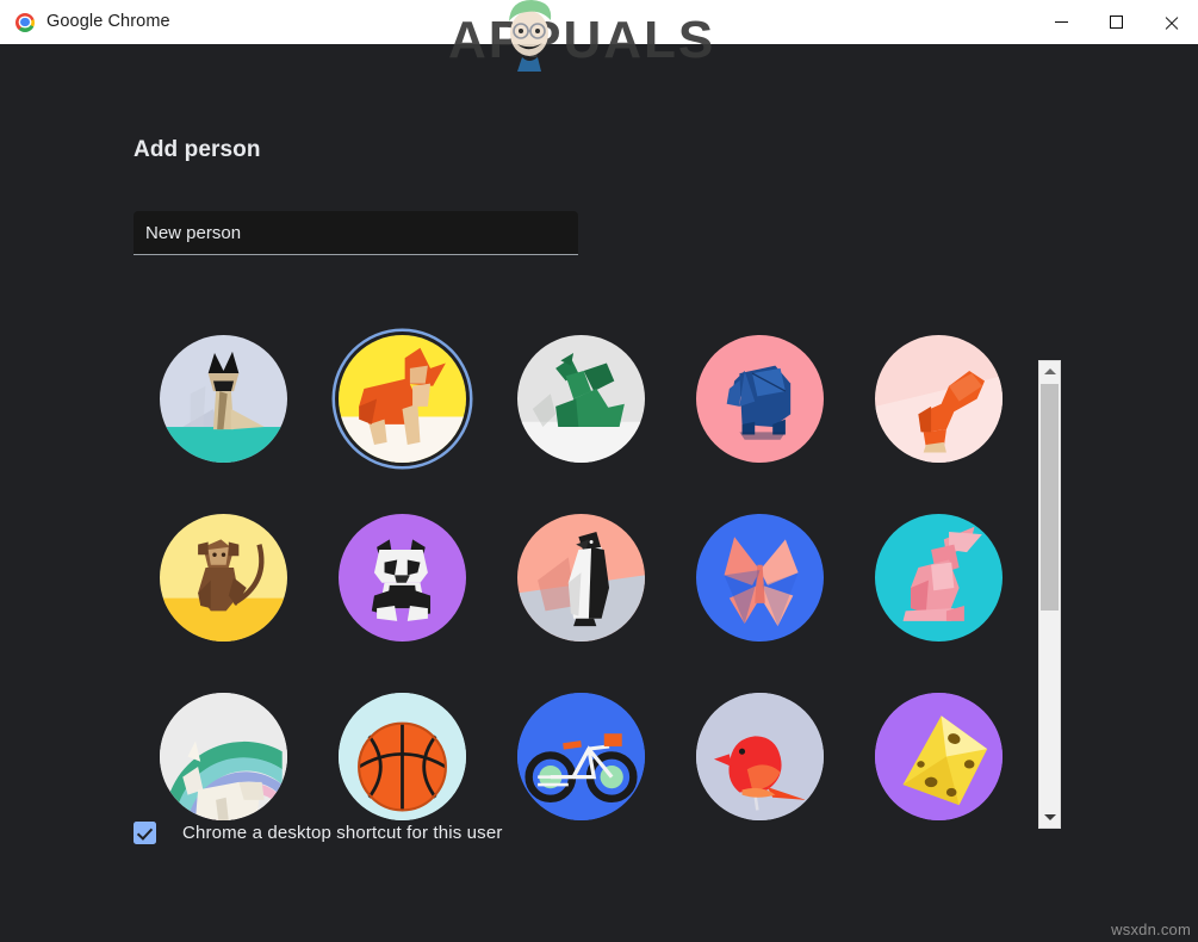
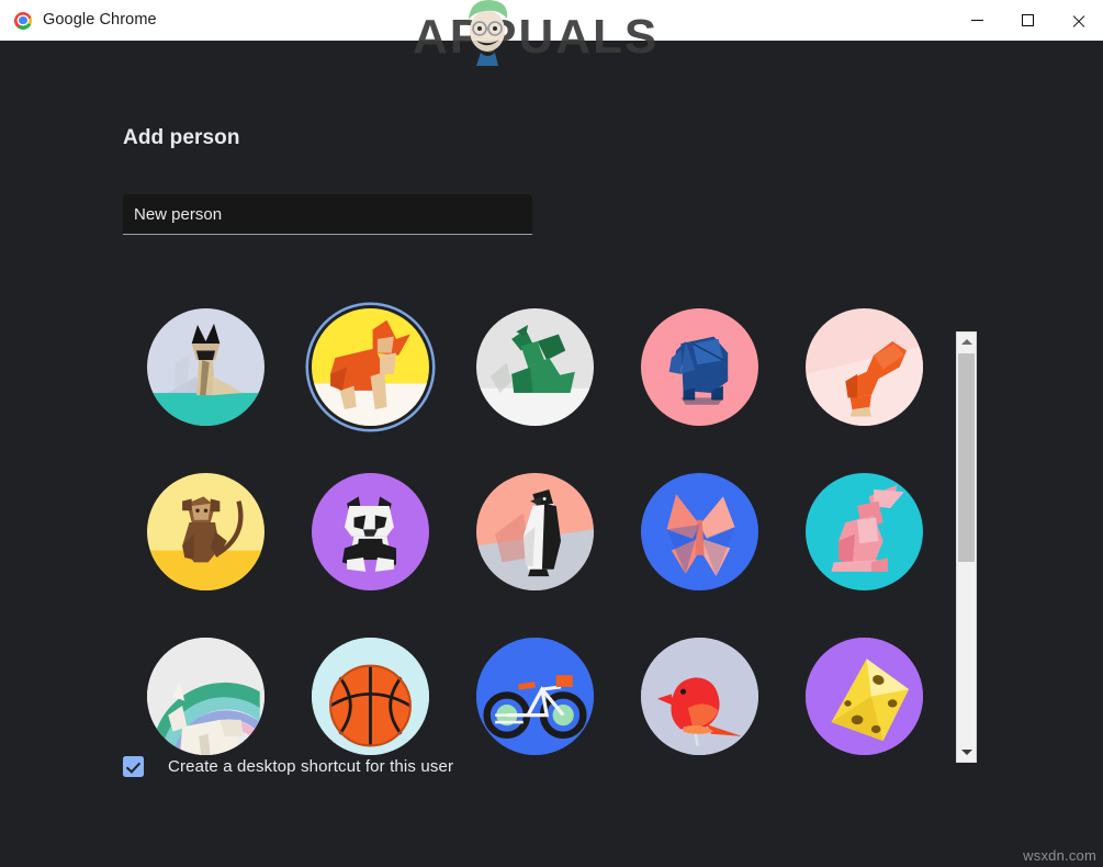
  Google Chrome
  Add person
  New person
- Chrome a desktop shortcut for this user
+ Create a desktop shortcut for this user
  APUALS
  wsxdn.com
